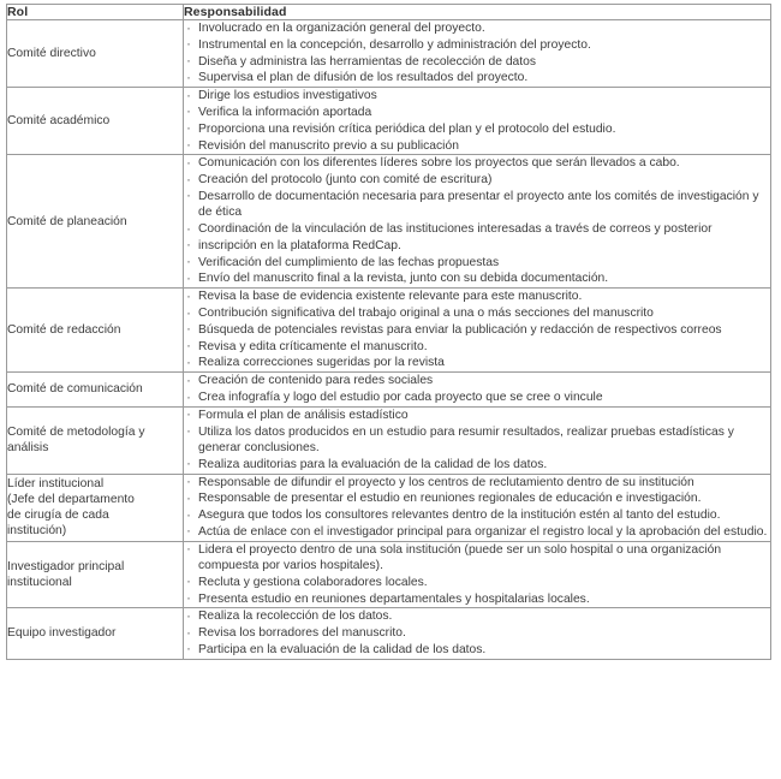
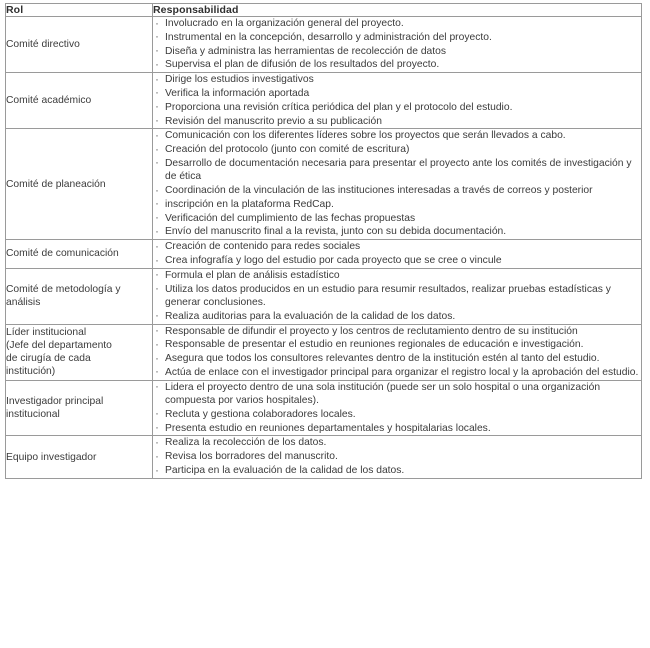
  Rol	Responsabilidad
  Comité directivo	Involucrado en la organización general del proyecto.Instrumental en la concepción, desarrollo y administración del proyecto.Diseña y administra las herramientas de recolección de datosSupervisa el plan de difusión de los resultados del proyecto.
  Comité académico	Dirige los estudios investigativosVerifica la información aportadaProporciona una revisión crítica periódica del plan y el protocolo del estudio.Revisión del manuscrito previo a su publicación
  Comité de planeación	Comunicación con los diferentes líderes sobre los proyectos que serán llevados a cabo.Creación del protocolo (junto con comité de escritura)Desarrollo de documentación necesaria para presentar el proyecto ante los comités de investigación y de éticaCoordinación de la vinculación de las instituciones interesadas a través de correos y posteriorinscripción en la plataforma RedCap.Verificación del cumplimiento de las fechas propuestasEnvío del manuscrito final a la revista, junto con su debida documentación.
- Comité de redacción	Revisa la base de evidencia existente relevante para este manuscrito.Contribución significativa del trabajo original a una o más secciones del manuscritoBúsqueda de potenciales revistas para enviar la publicación y redacción de respectivos correosRevisa y edita críticamente el manuscrito.Realiza correcciones sugeridas por la revista
  Comité de comunicación	Creación de contenido para redes socialesCrea infografía y logo del estudio por cada proyecto que se cree o vincule
  Comité de metodología yanálisis	Formula el plan de análisis estadísticoUtiliza los datos producidos en un estudio para resumir resultados, realizar pruebas estadísticas y generar conclusiones.Realiza auditorias para la evaluación de la calidad de los datos.
  Líder institucional(Jefe del departamentode cirugía de cadainstitución)	Responsable de difundir el proyecto y los centros de reclutamiento dentro de su instituciónResponsable de presentar el estudio en reuniones regionales de educación e investigación.Asegura que todos los consultores relevantes dentro de la institución estén al tanto del estudio.Actúa de enlace con el investigador principal para organizar el registro local y la aprobación del estudio.
  Investigador principalinstitucional	Lidera el proyecto dentro de una sola institución (puede ser un solo hospital o una organización compuesta por varios hospitales).Recluta y gestiona colaboradores locales.Presenta estudio en reuniones departamentales y hospitalarias locales.
  Equipo investigador	Realiza la recolección de los datos.Revisa los borradores del manuscrito.Participa en la evaluación de la calidad de los datos.
